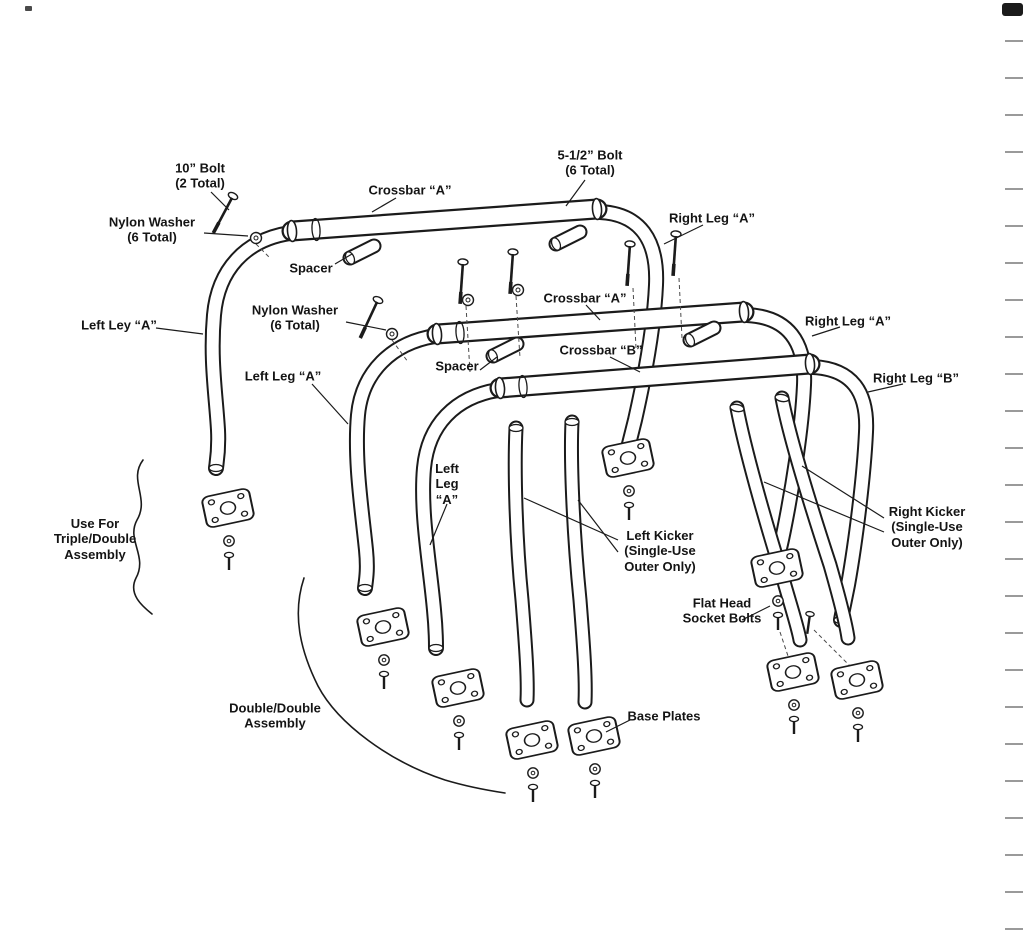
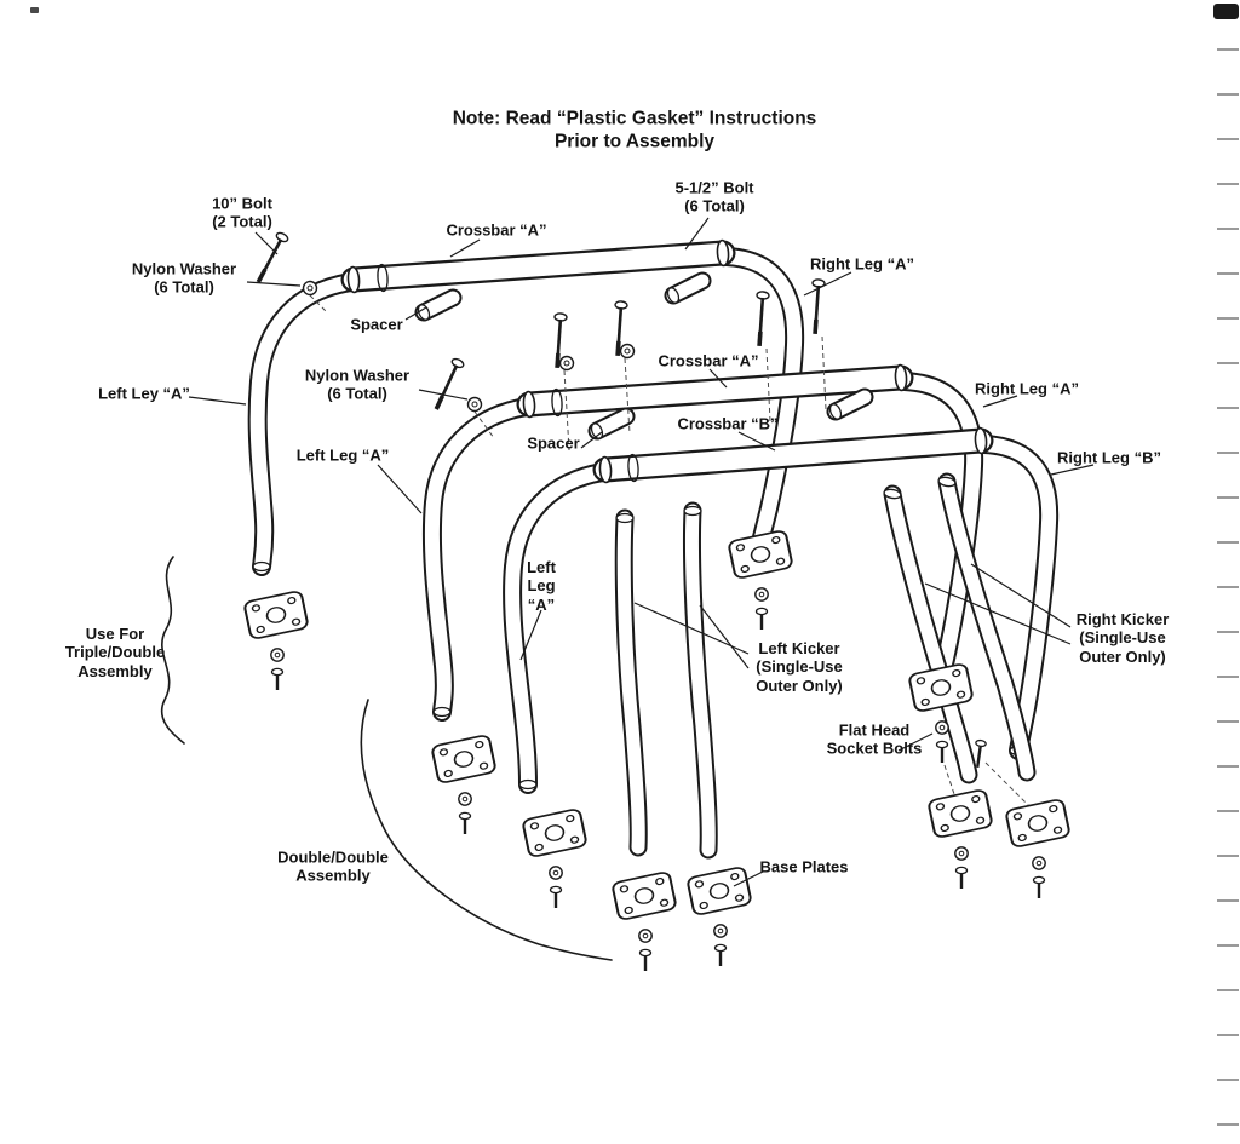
+ Note: Read “Plastic Gasket” Instructions
+ Prior to Assembly
  10” Bolt
  (2 Total)
  5-1/2” Bolt
  (6 Total)
  Crossbar “A”
  Nylon Washer
  (6 Total)
  Right Leg “A”
  Spacer
  Crossbar “A”
  Nylon Washer
  (6 Total)
  Left Ley “A”
  Right Leg “A”
  Crossbar “B”
  Spacer
  Left Leg “A”
  Right Leg “B”
  Left
  Leg
  “A”
  Use For
  Triple/Double
  Assembly
  Left Kicker
  (Single-Use
  Outer Only)
  Right Kicker
  (Single-Use
  Outer Only)
  Flat Head
  Socket Bolts
  Double/Double
  Assembly
  Base Plates
